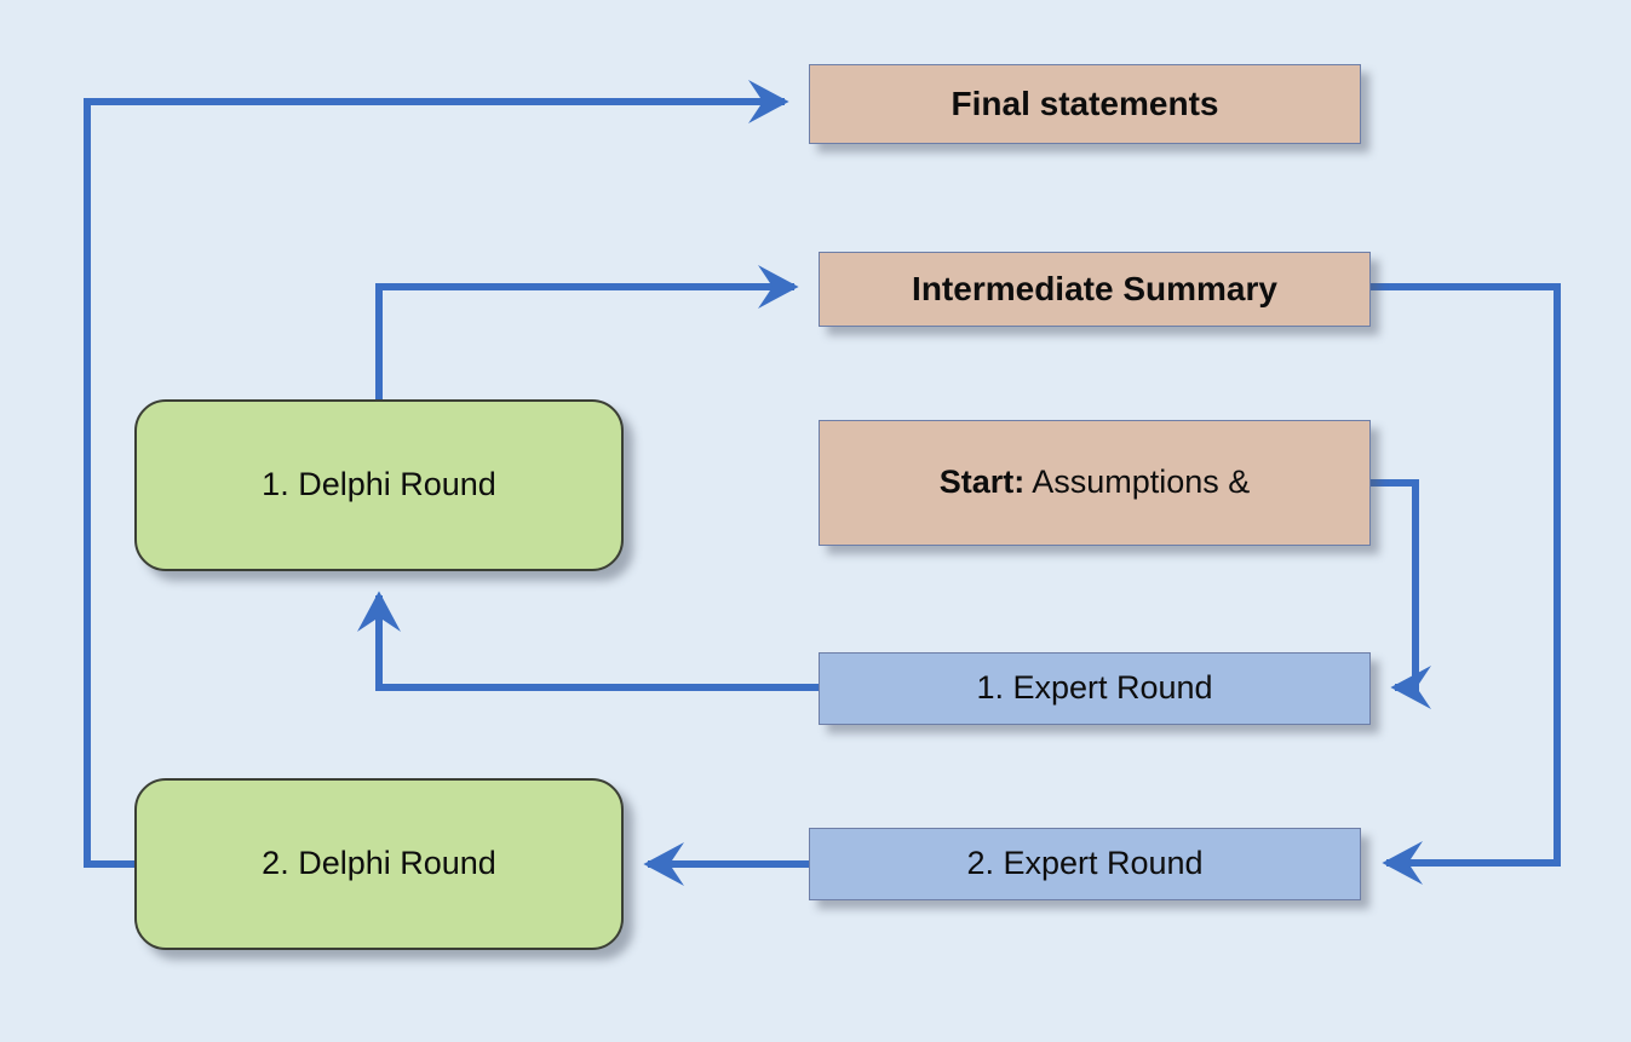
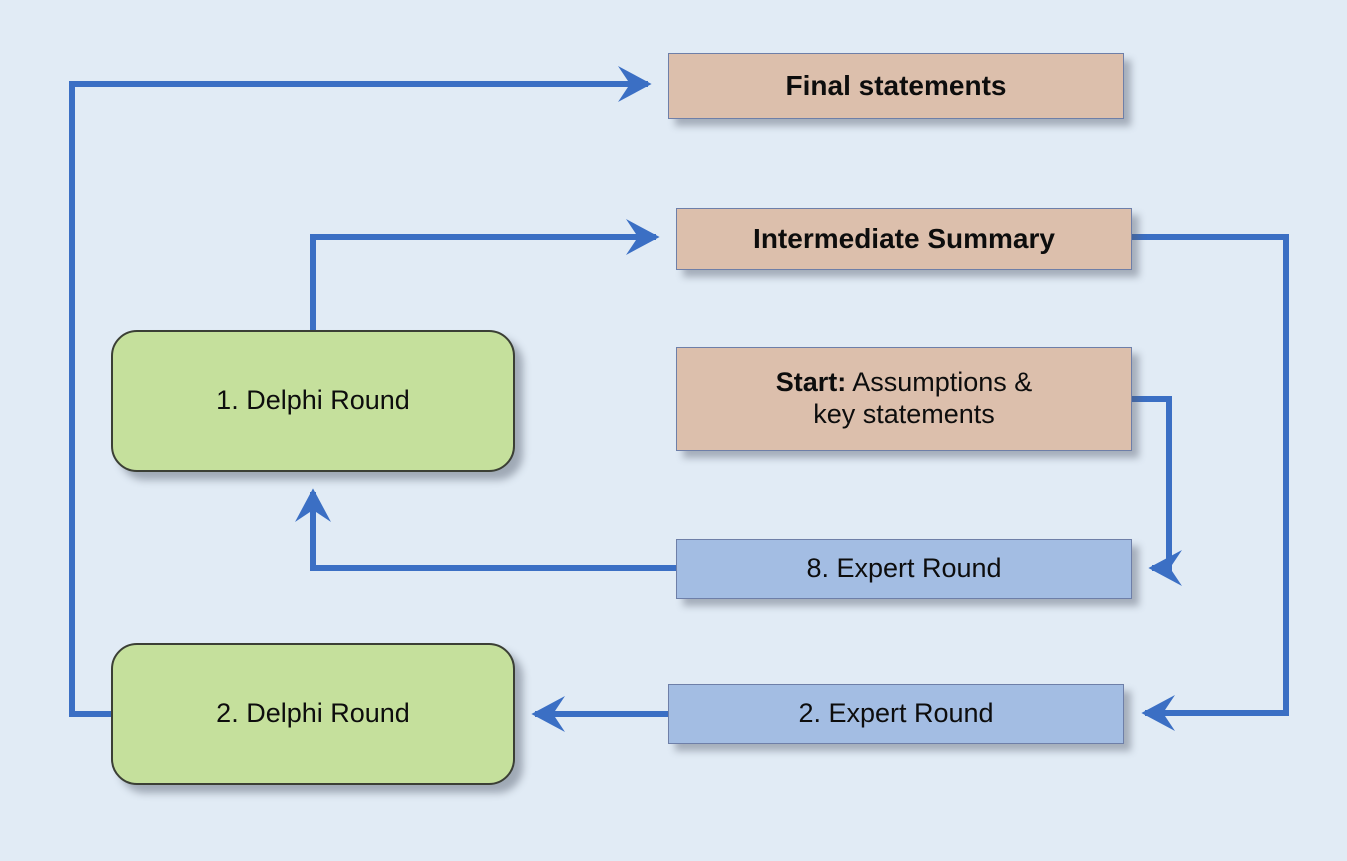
  Final statements
  Intermediate Summary
  Start: Assumptions &
+ key statements
- 1. Expert Round
+ 8. Expert Round
  2. Expert Round
  1. Delphi Round
  2. Delphi Round
